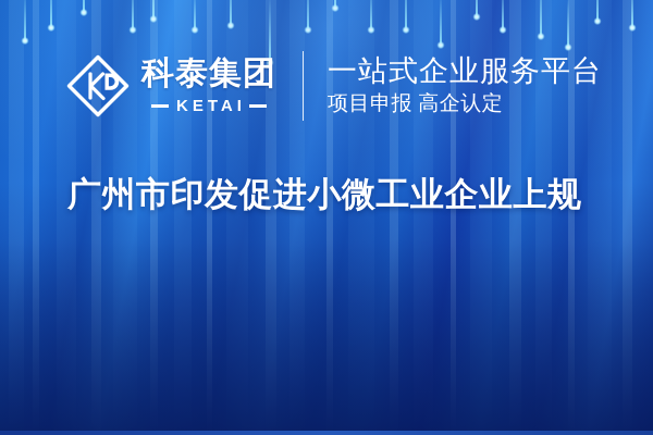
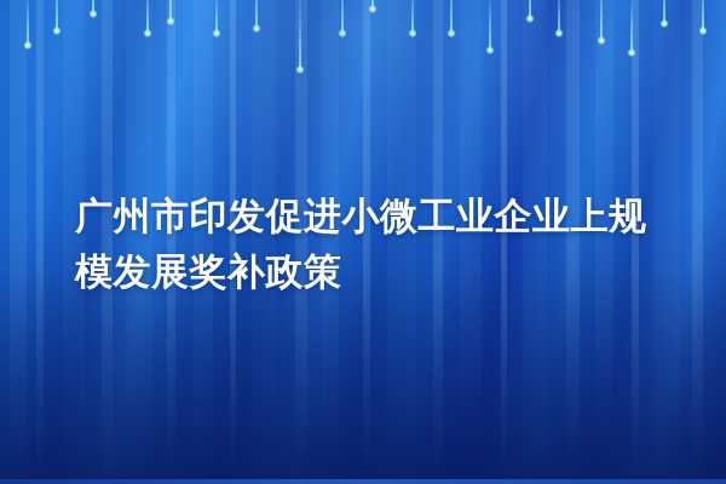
- 科泰集团
- KETAI
- 一站式企业服务平台
- 项目申报 高企认定
  广州市印发促进小微工业企业上规
+ 模发展奖补政策
